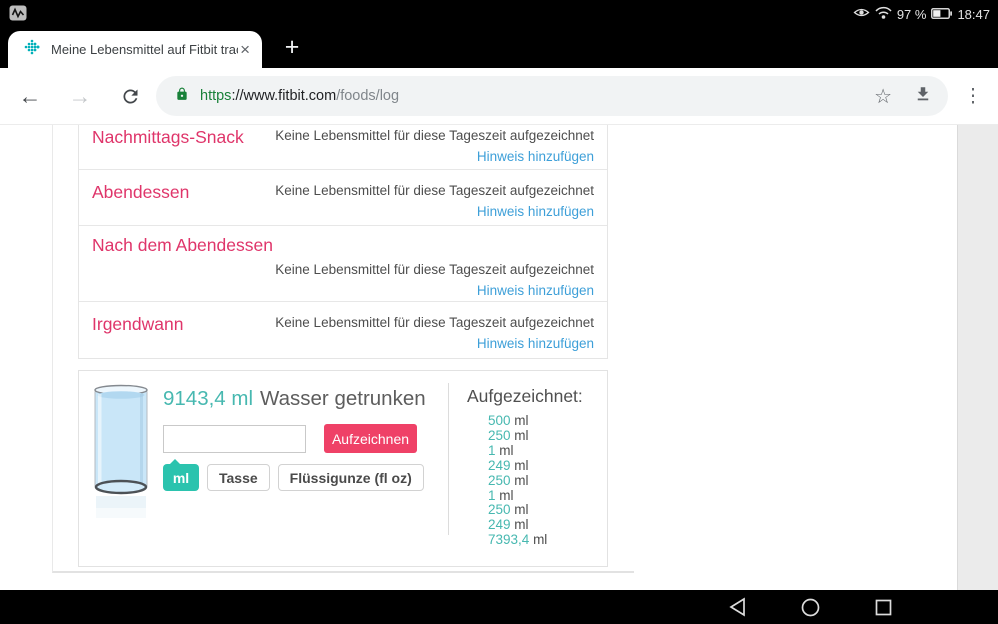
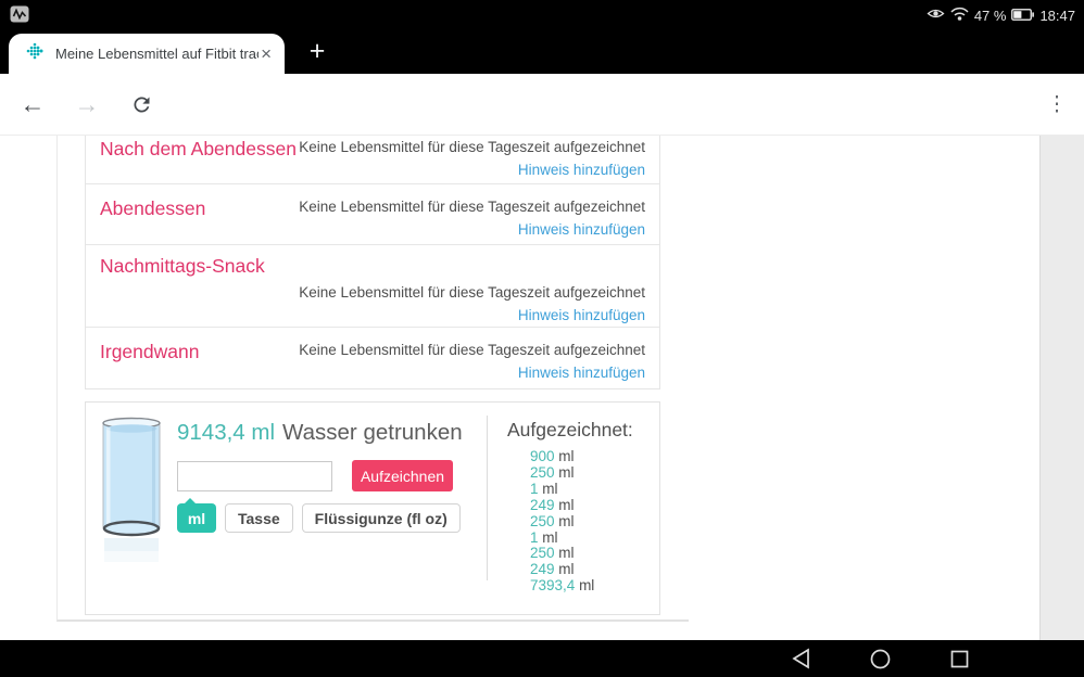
- 97 %
+ 47 %
  18:47
  Meine Lebensmittel auf Fitbit tra
  ×
  +
  ←
  →
- https://www.fitbit.com/foods/log
- ☆
  ⋮
- Nachmittags-Snack
+ Nach dem Abendessen
  Keine Lebensmittel für diese Tageszeit aufgezeichnet
  Hinweis hinzufügen
  Abendessen
  Keine Lebensmittel für diese Tageszeit aufgezeichnet
  Hinweis hinzufügen
- Nach dem Abendessen
+ Nachmittags-Snack
  Keine Lebensmittel für diese Tageszeit aufgezeichnet
  Hinweis hinzufügen
  Irgendwann
  Keine Lebensmittel für diese Tageszeit aufgezeichnet
  Hinweis hinzufügen
  9143,4 ml Wasser getrunken
  Aufzeichnen
  ml
  Tasse
  Flüssigunze (fl oz)
  Aufgezeichnet:
- 500 ml
+ 900 ml
  250 ml
  1 ml
  249 ml
  250 ml
  1 ml
  250 ml
  249 ml
  7393,4 ml
